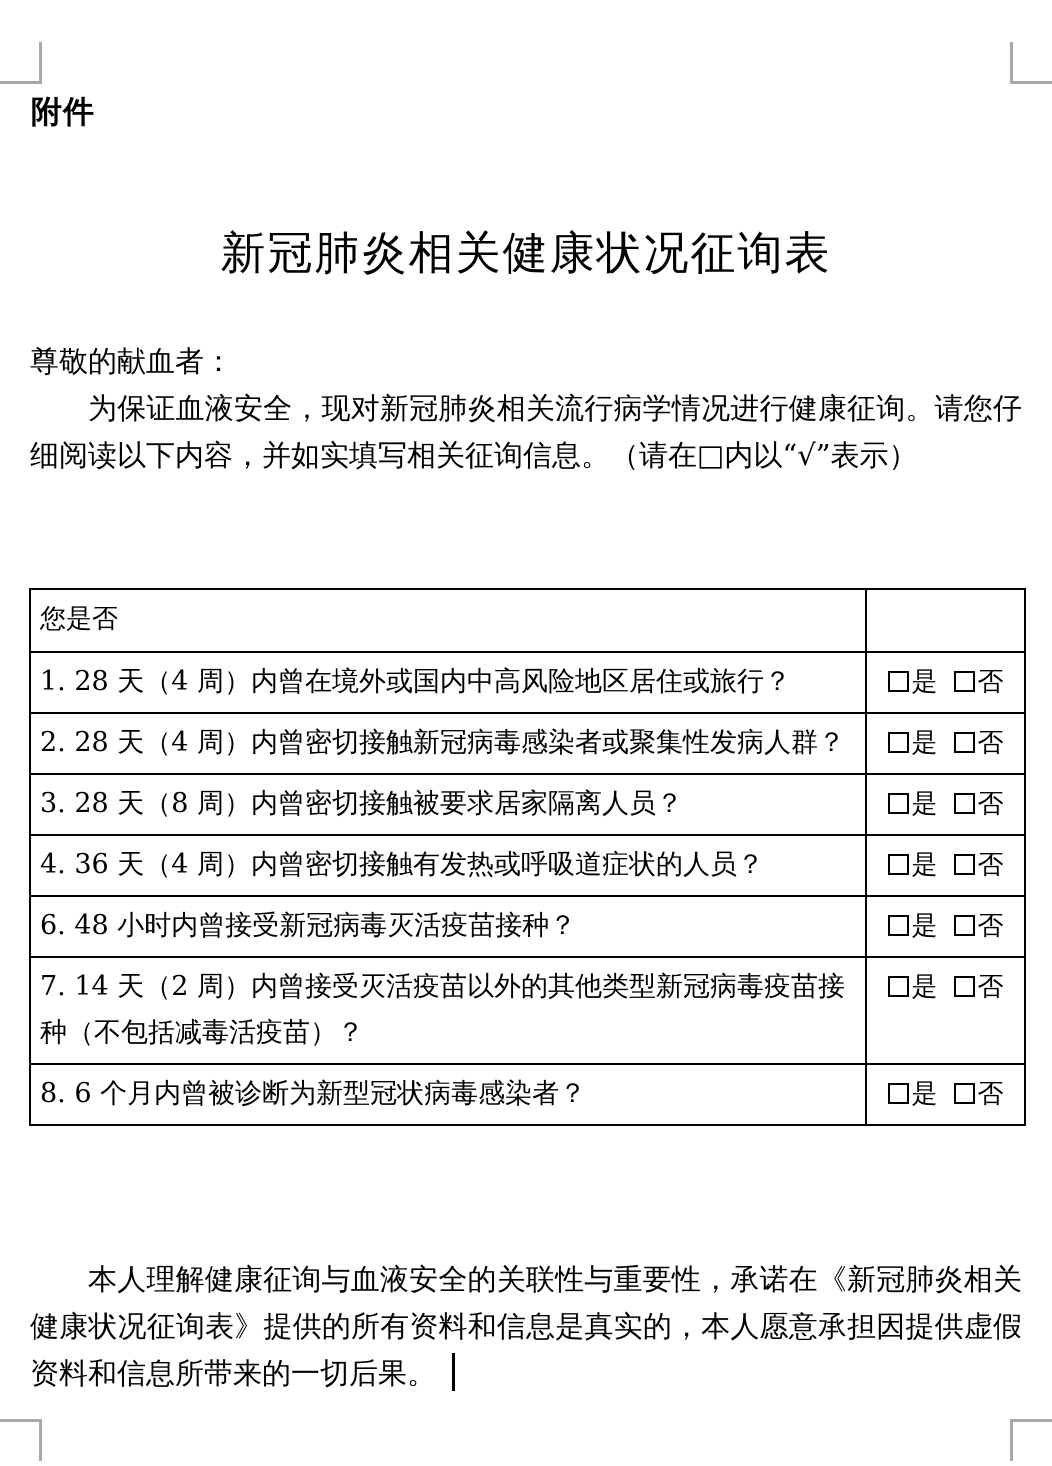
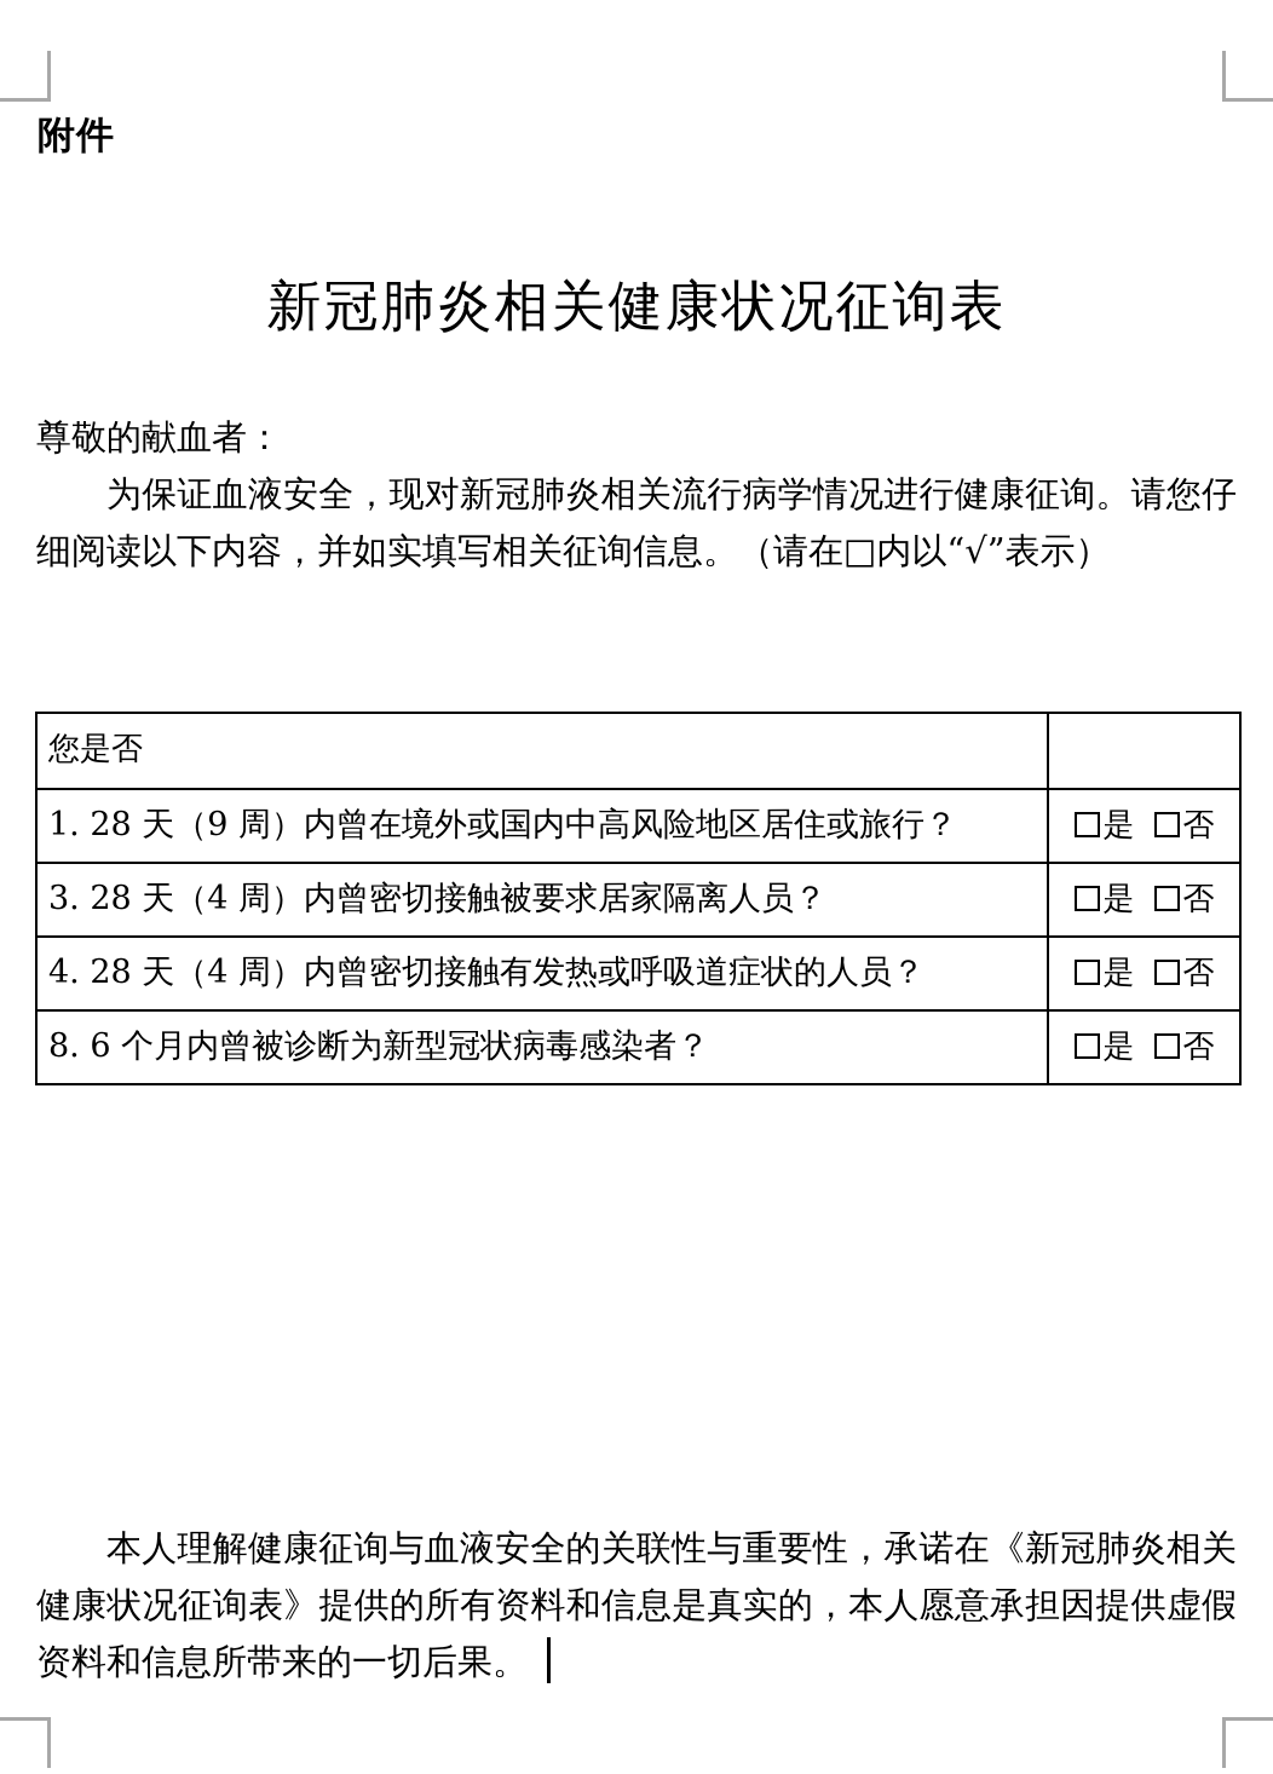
  附件
  新冠肺炎相关健康状况征询表
  尊敬的献血者：
  为保证血液安全，现对新冠肺炎相关流行病学情况进行健康征询。请您仔细阅读以下内容，并如实填写相关征询信息。（请在□内以“√”表示）
  您是否
- 1. 28 天（4 周）内曾在境外或国内中高风险地区居住或旅行？	是 否
+ 1. 28 天（9 周）内曾在境外或国内中高风险地区居住或旅行？	是 否
- 2. 28 天（4 周）内曾密切接触新冠病毒感染者或聚集性发病人群？	是 否
- 3. 28 天（8 周）内曾密切接触被要求居家隔离人员？	是 否
+ 3. 28 天（4 周）内曾密切接触被要求居家隔离人员？	是 否
- 4. 36 天（4 周）内曾密切接触有发热或呼吸道症状的人员？	是 否
+ 4. 28 天（4 周）内曾密切接触有发热或呼吸道症状的人员？	是 否
- 6. 48 小时内曾接受新冠病毒灭活疫苗接种？	是 否
- 7. 14 天（2 周）内曾接受灭活疫苗以外的其他类型新冠病毒疫苗接种（不包括减毒活疫苗）？	是 否
  8. 6 个月内曾被诊断为新型冠状病毒感染者？	是 否
  本人理解健康征询与血液安全的关联性与重要性，承诺在《新冠肺炎相关健康状况征询表》提供的所有资料和信息是真实的，本人愿意承担因提供虚假资料和信息所带来的一切后果。
